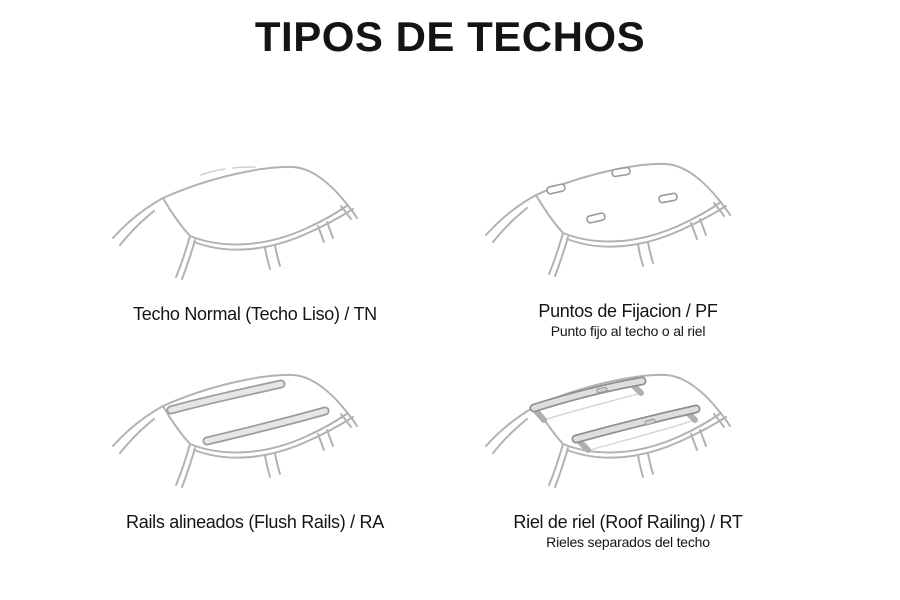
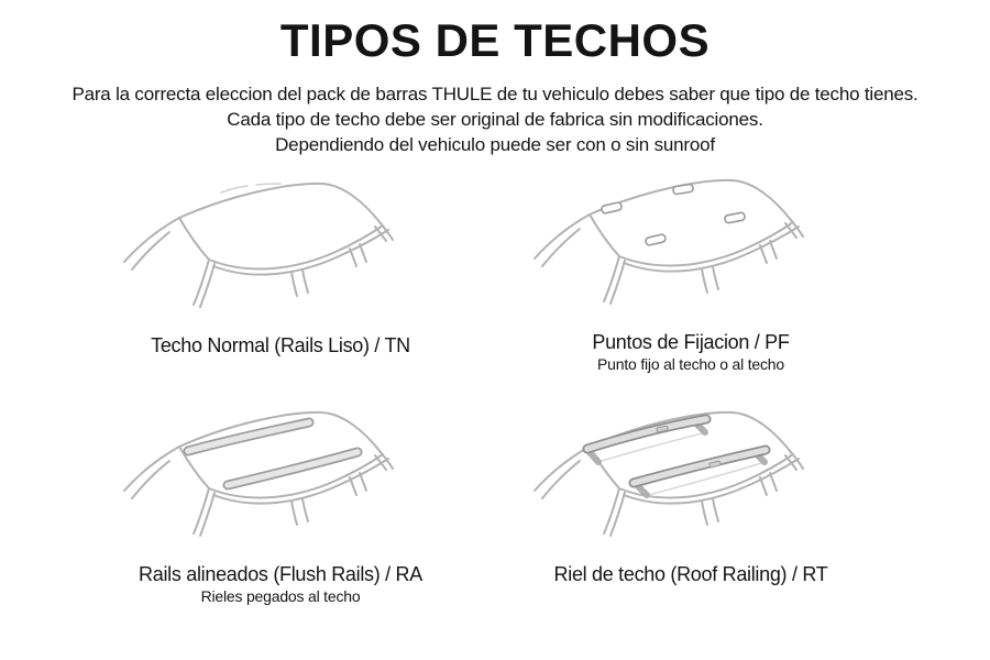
  TIPOS DE TECHOS
+ Para la correcta eleccion del pack de barras THULE de tu vehiculo debes saber que tipo de techo tienes.
+ Cada tipo de techo debe ser original de fabrica sin modificaciones.
+ Dependiendo del vehiculo puede ser con o sin sunroof
- Techo Normal (Techo Liso) / TN
+ Techo Normal (Rails Liso) / TN
  Puntos de Fijacion / PF
- Punto fijo al techo o al riel
+ Punto fijo al techo o al techo
  Rails alineados (Flush Rails) / RA
+ Rieles pegados al techo
- Riel de riel (Roof Railing) / RT
+ Riel de techo (Roof Railing) / RT
- Rieles separados del techo
